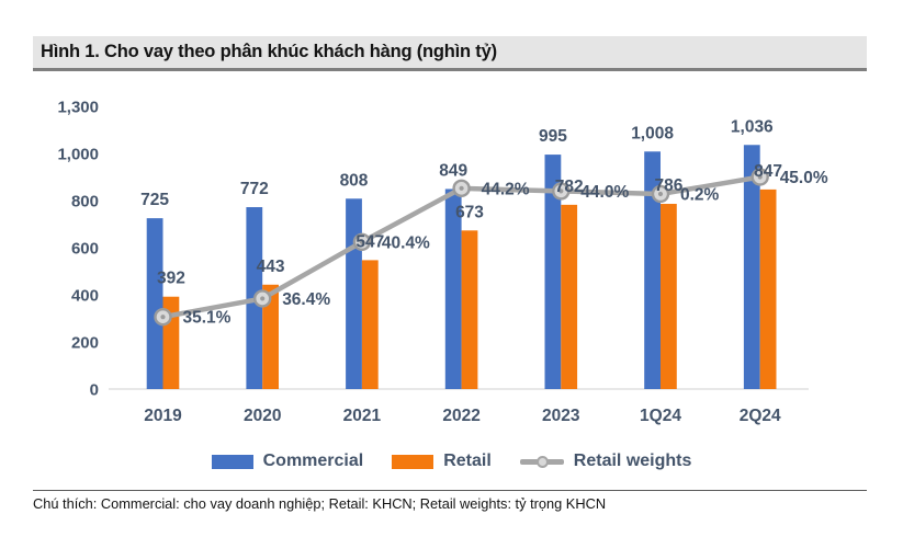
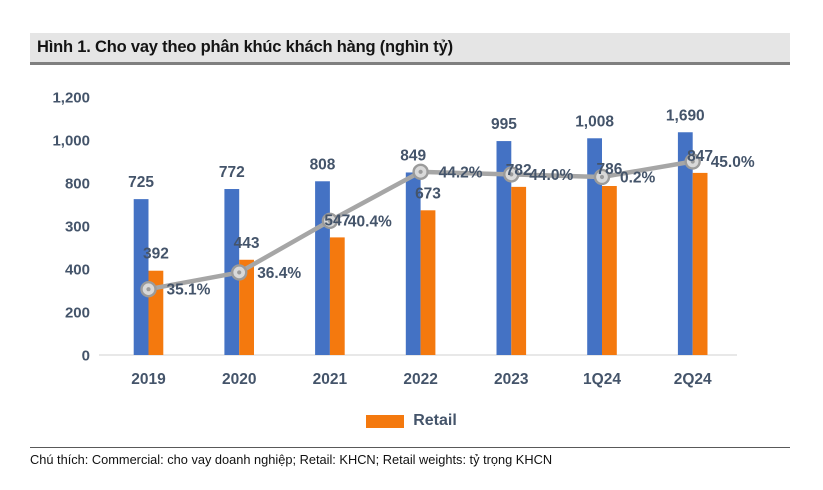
  Hình 1. Cho vay theo phân khúc khách hàng (nghìn tỷ)
- 1,300
+ 1,200
  1,000
  800
- 600
+ 300
  400
  200
  0
  2019
  2020
  2021
  2022
  2023
  1Q24
  2Q24
  725
  392
  35.1%
  772
  443
  36.4%
  808
  547
  40.4%
  849
  673
  44.2%
  995
  782
  44.0%
  1,008
  786
  0.2%
- 1,036
+ 1,690
  847
  45.0%
- Commercial
  Retail
- Retail weights
  Chú thích: Commercial: cho vay doanh nghiệp; Retail: KHCN; Retail weights: tỷ trọng KHCN
